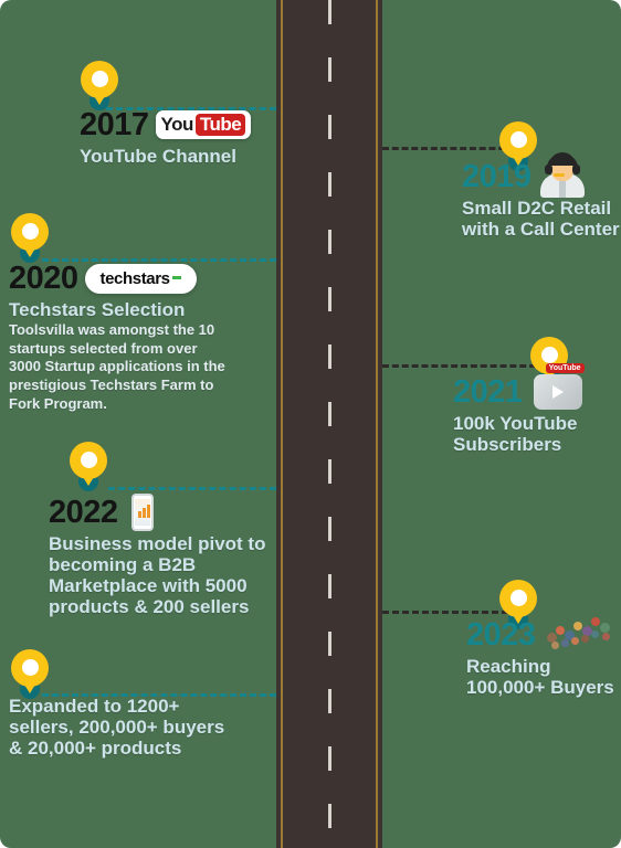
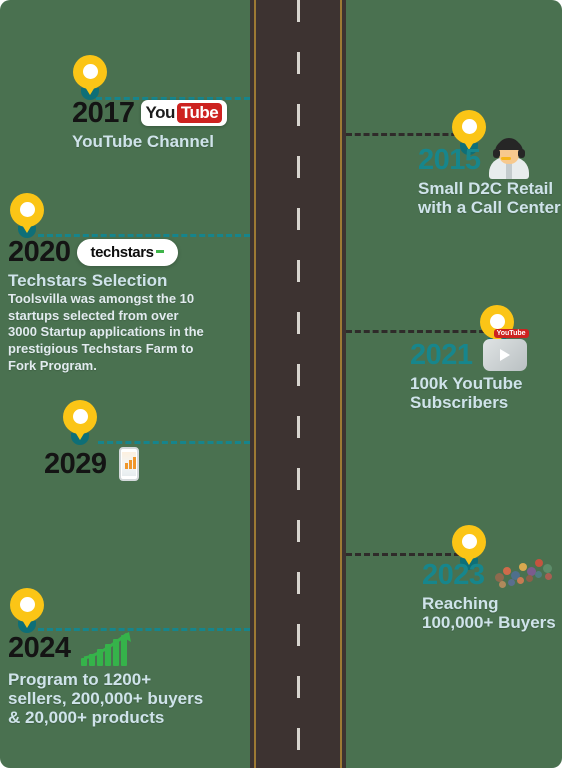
  2017
  You
  Tube
  YouTube Channel
- 2019
+ 2015
  Small D2C Retail with a Call Center
  2020
  techstars
  Techstars Selection
  Toolsvilla was amongst the 10 startups selected from over 3000 Startup applications in the prestigious Techstars Farm to Fork Program.
  2021
  100k YouTube Subscribers
- 2022
+ 2029
- Business model pivot to becoming a B2B Marketplace with 5000 products & 200 sellers
  2023
  Reaching 100,000+ Buyers
+ 2024
- Expanded to 1200+ sellers, 200,000+ buyers & 20,000+ products
+ Program to 1200+ sellers, 200,000+ buyers & 20,000+ products
